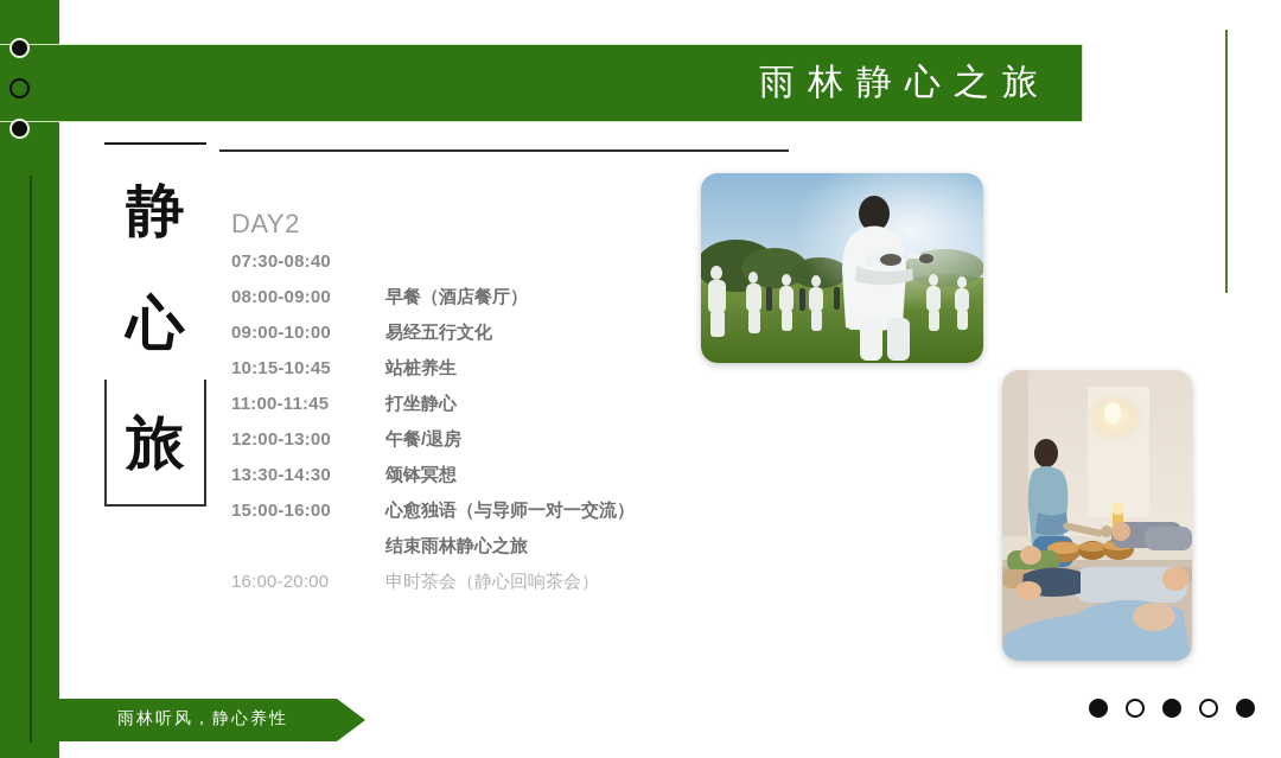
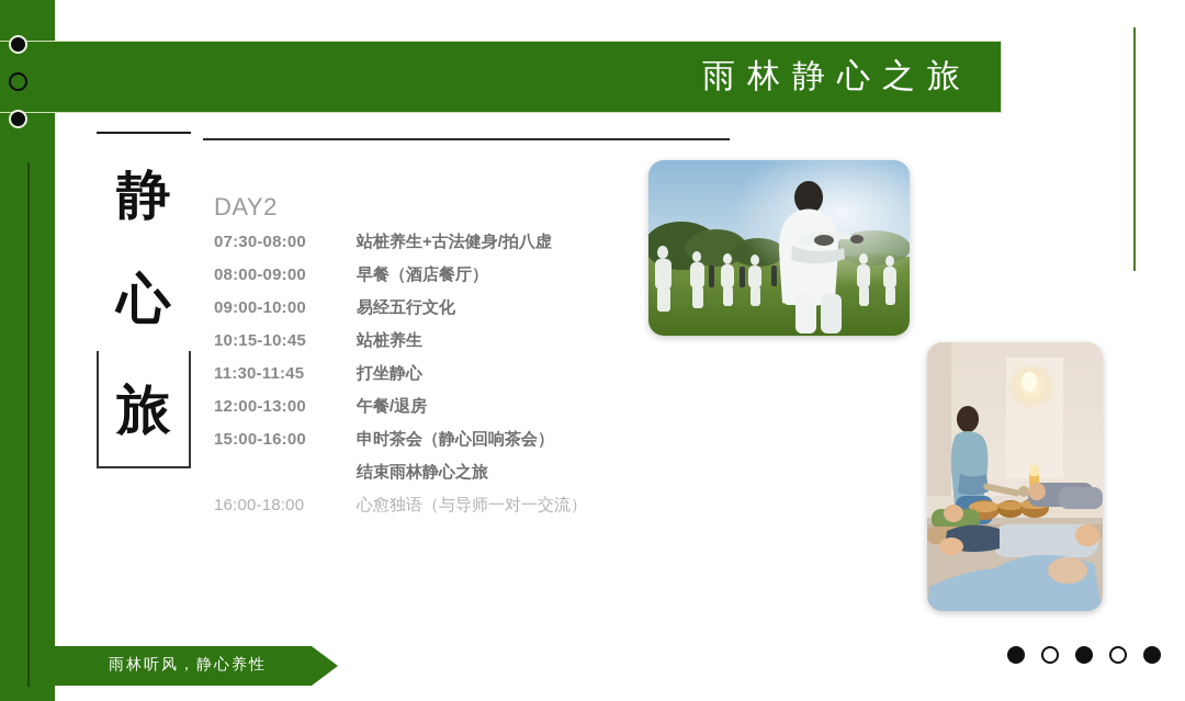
  雨林静心之旅
  静
  心
  旅
  DAY2
- 07:30-08:40
+ 07:30-08:00
+ 站桩养生+古法健身/拍八虚
  08:00-09:00
  早餐（酒店餐厅）
  09:00-10:00
  易经五行文化
  10:15-10:45
  站桩养生
- 11:00-11:45
+ 11:30-11:45
  打坐静心
  12:00-13:00
  午餐/退房
- 13:30-14:30
- 颂钵冥想
  15:00-16:00
- 心愈独语（与导师一对一交流）
+ 申时茶会（静心回响茶会）
  结束雨林静心之旅
- 16:00-20:00
+ 16:00-18:00
- 申时茶会（静心回响茶会）
+ 心愈独语（与导师一对一交流）
  雨林听风，静心养性
